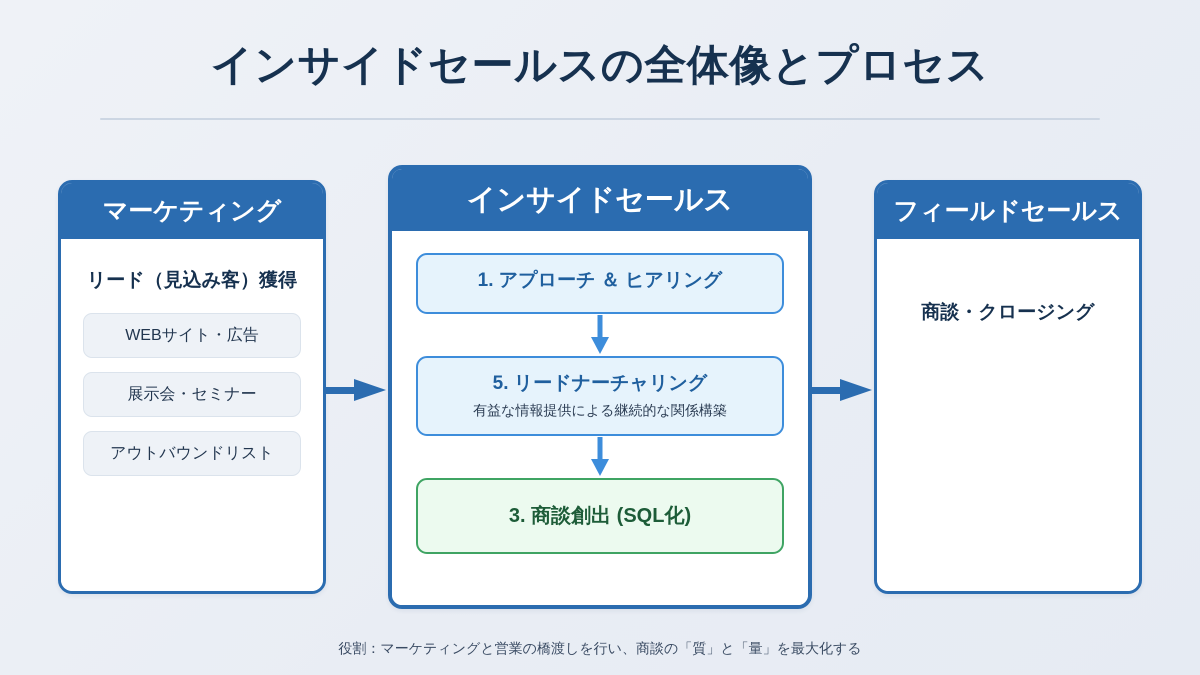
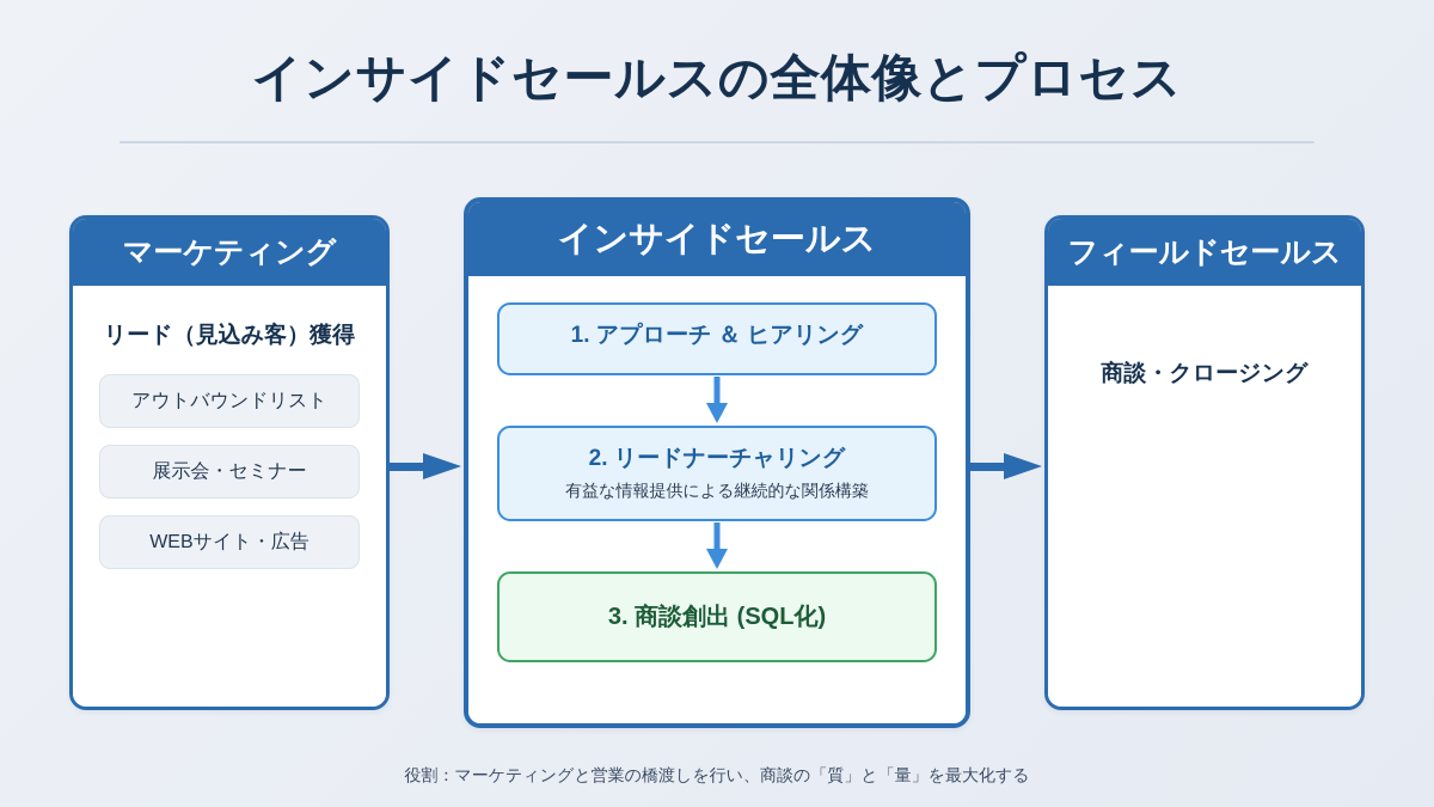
  インサイドセールスの全体像とプロセス
  マーケティング
  リード（見込み客）獲得
- WEBサイト・広告
+ アウトバウンドリスト
  展示会・セミナー
- アウトバウンドリスト
+ WEBサイト・広告
  インサイドセールス
  1. アプローチ ＆ ヒアリング
- 5. リードナーチャリング
+ 2. リードナーチャリング
  有益な情報提供による継続的な関係構築
  3. 商談創出 (SQL化)
  フィールドセールス
  商談・クロージング
  役割：マーケティングと営業の橋渡しを行い、商談の「質」と「量」を最大化する
